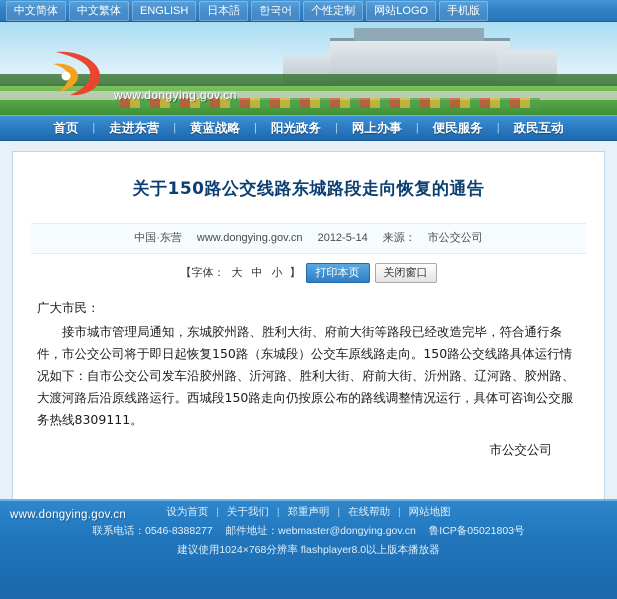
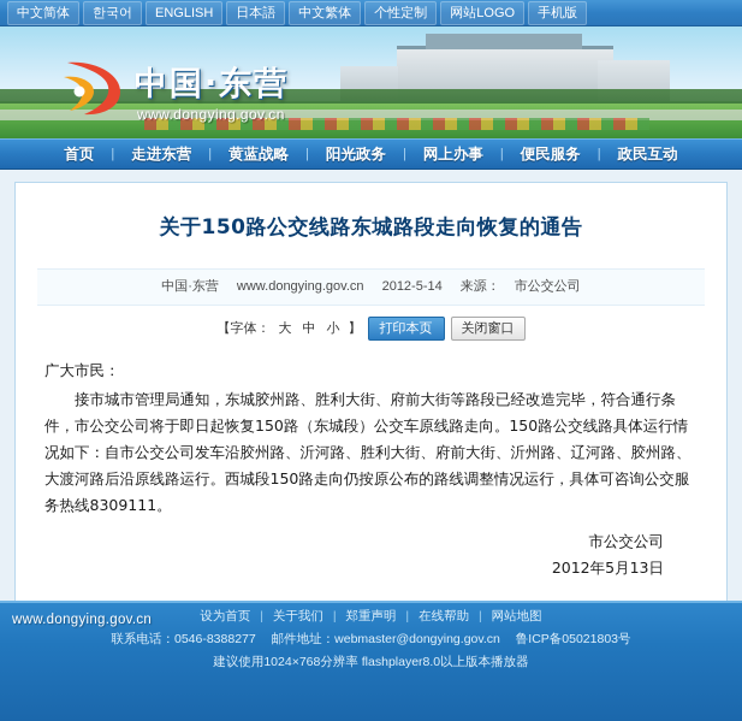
  中文简体
- 中文繁体
+ 한국어
  ENGLISH
  日本語
- 한국어
+ 中文繁体
  个性定制
  网站LOGO
  手机版
+ 中国·东营
  www.dongying.gov.cn
  首页
  |
  走进东营
  |
  黄蓝战略
  |
  阳光政务
  |
  网上办事
  |
  便民服务
  |
  政民互动
  关于150路公交线路东城路段走向恢复的通告
  中国·东营 www.dongying.gov.cn 2012-5-14 来源： 市公交公司
  【字体：
  大
  中
  小
  】
  打印本页
  关闭窗口
  广大市民：
  接市城市管理局通知，东城胶州路、胜利大街、府前大街等路段已经改造完毕，符合通行条件，市公交公司将于即日起恢复150路（东城段）公交车原线路走向。150路公交线路具体运行情况如下：自市公交公司发车沿胶州路、沂河路、胜利大街、府前大街、沂州路、辽河路、胶州路、大渡河路后沿原线路运行。西城段150路走向仍按原公布的路线调整情况运行，具体可咨询公交服务热线8309111。
  市公交公司
+ 2012年5月13日
  www.dongying.gov.cn
  设为首页 | 关于我们 | 郑重声明 | 在线帮助 | 网站地图
  联系电话：0546-8388277 邮件地址：webmaster@dongying.gov.cn 鲁ICP备05021803号
  建议使用1024×768分辨率 flashplayer8.0以上版本播放器
